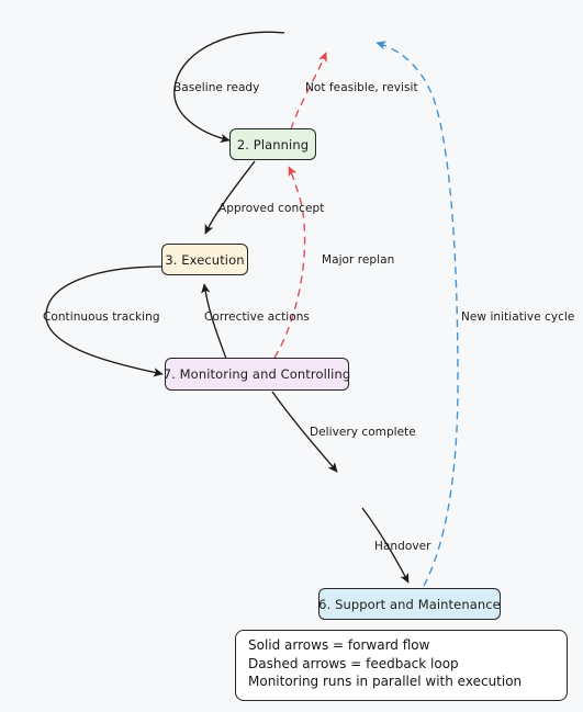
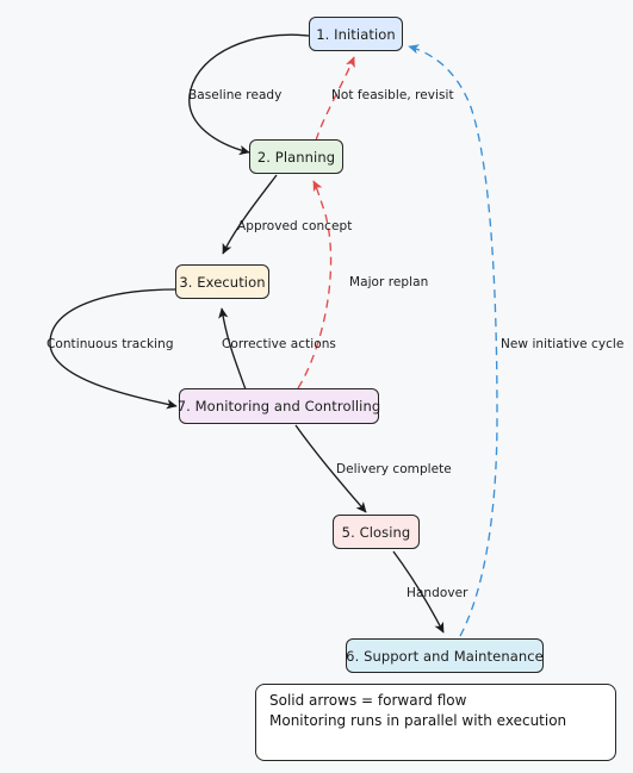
+ 1. Initiation
  2. Planning
  3. Execution
  7. Monitoring and Controlling
+ 5. Closing
  6. Support and Maintenance
  Baseline ready
  Not feasible, revisit
  Approved concept
  Continuous tracking
  Corrective actions
  Major replan
  Delivery complete
  Handover
  New initiative cycle
  Solid arrows = forward flow
- Dashed arrows = feedback loop
  Monitoring runs in parallel with execution
